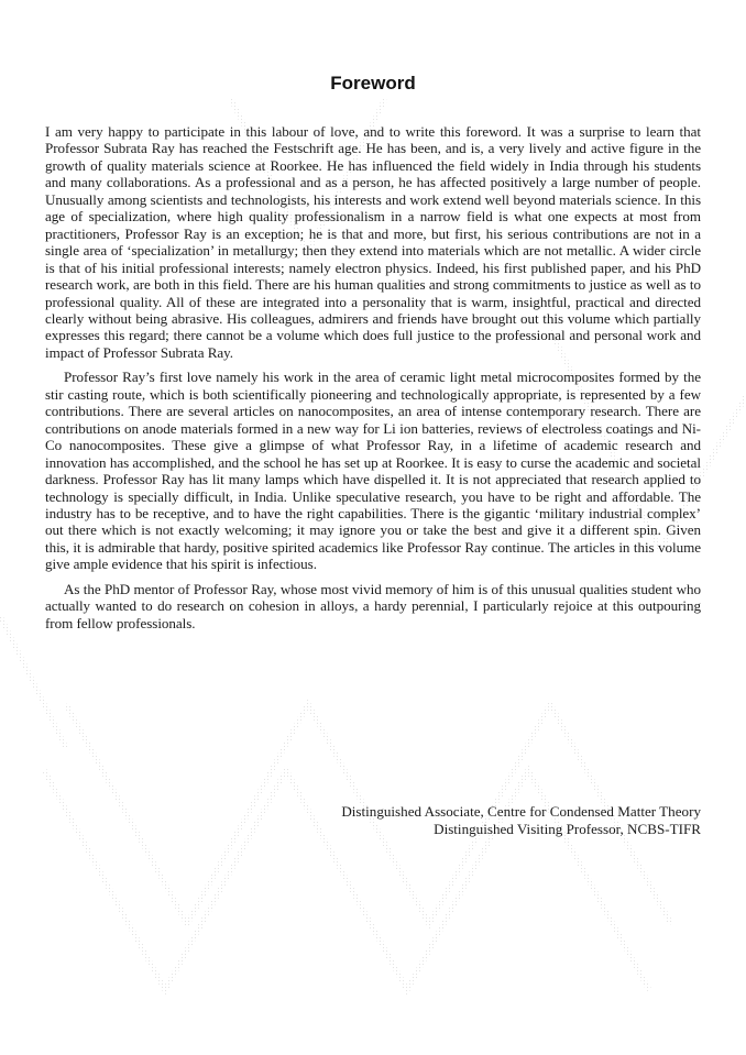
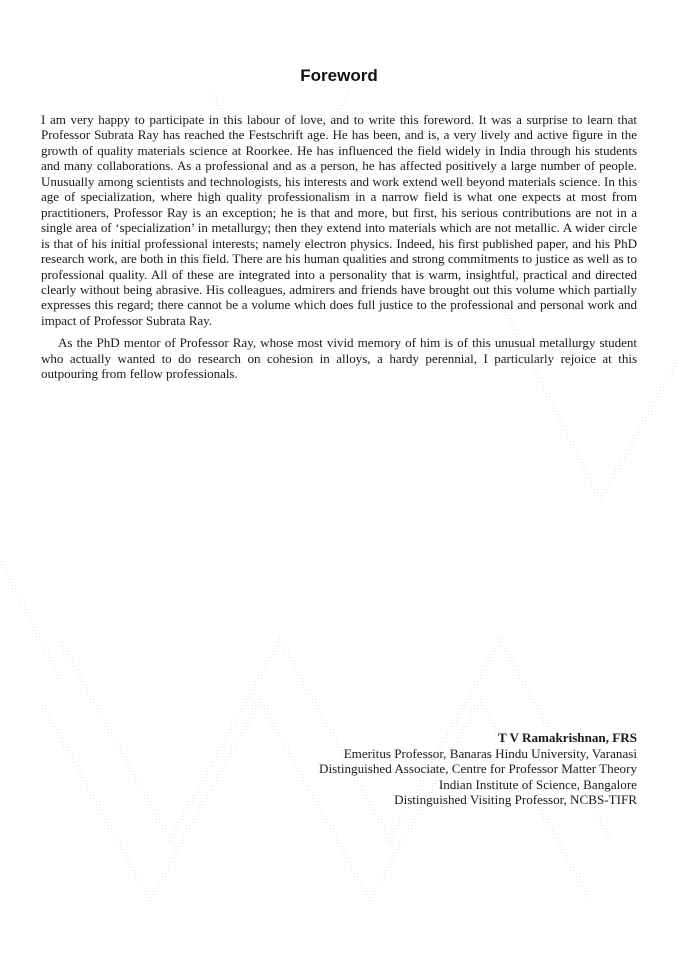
  Foreword
  I am very happy to participate in this labour of love, and to write this foreword. It was a surprise to learn that Professor Subrata Ray has reached the Festschrift age. He has been, and is, a very lively and active figure in the growth of quality materials science at Roorkee. He has influenced the field widely in India through his students and many collaborations. As a professional and as a person, he has affected positively a large number of people. Unusually among scientists and technologists, his interests and work extend well beyond materials science. In this age of specialization, where high quality professionalism in a narrow field is what one expects at most from practitioners, Professor Ray is an exception; he is that and more, but first, his serious contributions are not in a single area of ‘specialization’ in metallurgy; then they extend into materials which are not metallic. A wider circle is that of his initial professional interests; namely electron physics. Indeed, his first published paper, and his PhD research work, are both in this field. There are his human qualities and strong commitments to justice as well as to professional quality. All of these are integrated into a personality that is warm, insightful, practical and directed clearly without being abrasive. His colleagues, admirers and friends have brought out this volume which partially expresses this regard; there cannot be a volume which does full justice to the professional and personal work and impact of Professor Subrata Ray.
- Professor Ray’s first love namely his work in the area of ceramic light metal microcomposites formed by the stir casting route, which is both scientifically pioneering and technologically appropriate, is represented by a few contributions. There are several articles on nanocomposites, an area of intense contemporary research. There are contributions on anode materials formed in a new way for Li ion batteries, reviews of electroless coatings and Ni-Co nanocomposites. These give a glimpse of what Professor Ray, in a lifetime of academic research and innovation has accomplished, and the school he has set up at Roorkee. It is easy to curse the academic and societal darkness. Professor Ray has lit many lamps which have dispelled it. It is not appreciated that research applied to technology is specially difficult, in India. Unlike speculative research, you have to be right and affordable. The industry has to be receptive, and to have the right capabilities. There is the gigantic ‘military industrial complex’ out there which is not exactly welcoming; it may ignore you or take the best and give it a different spin. Given this, it is admirable that hardy, positive spirited academics like Professor Ray continue. The articles in this volume give ample evidence that his spirit is infectious.
- As the PhD mentor of Professor Ray, whose most vivid memory of him is of this unusual qualities student who actually wanted to do research on cohesion in alloys, a hardy perennial, I particularly rejoice at this outpouring from fellow professionals.
+ As the PhD mentor of Professor Ray, whose most vivid memory of him is of this unusual metallurgy student who actually wanted to do research on cohesion in alloys, a hardy perennial, I particularly rejoice at this outpouring from fellow professionals.
+ T V Ramakrishnan, FRS
+ Emeritus Professor, Banaras Hindu University, Varanasi
- Distinguished Associate, Centre for Condensed Matter Theory
+ Distinguished Associate, Centre for Professor Matter Theory
+ Indian Institute of Science, Bangalore
  Distinguished Visiting Professor, NCBS-TIFR
